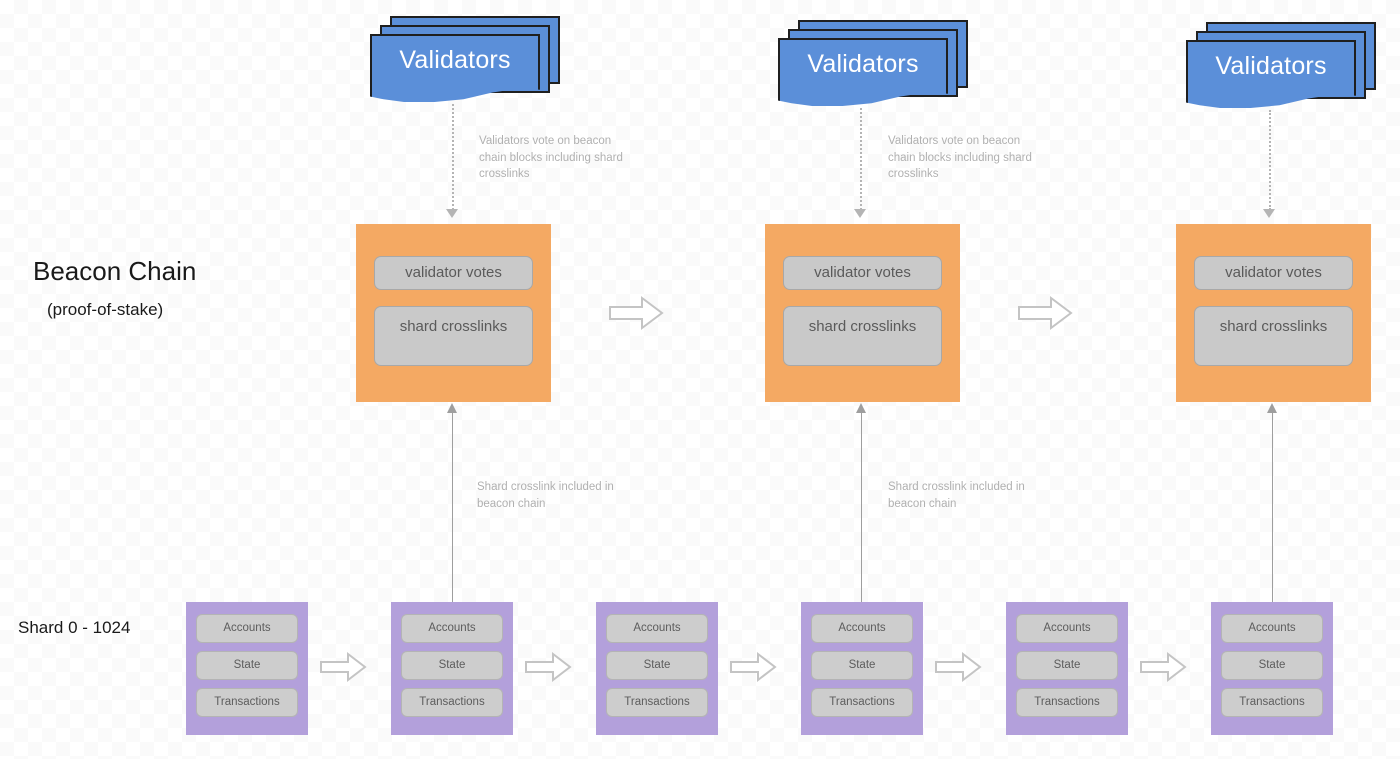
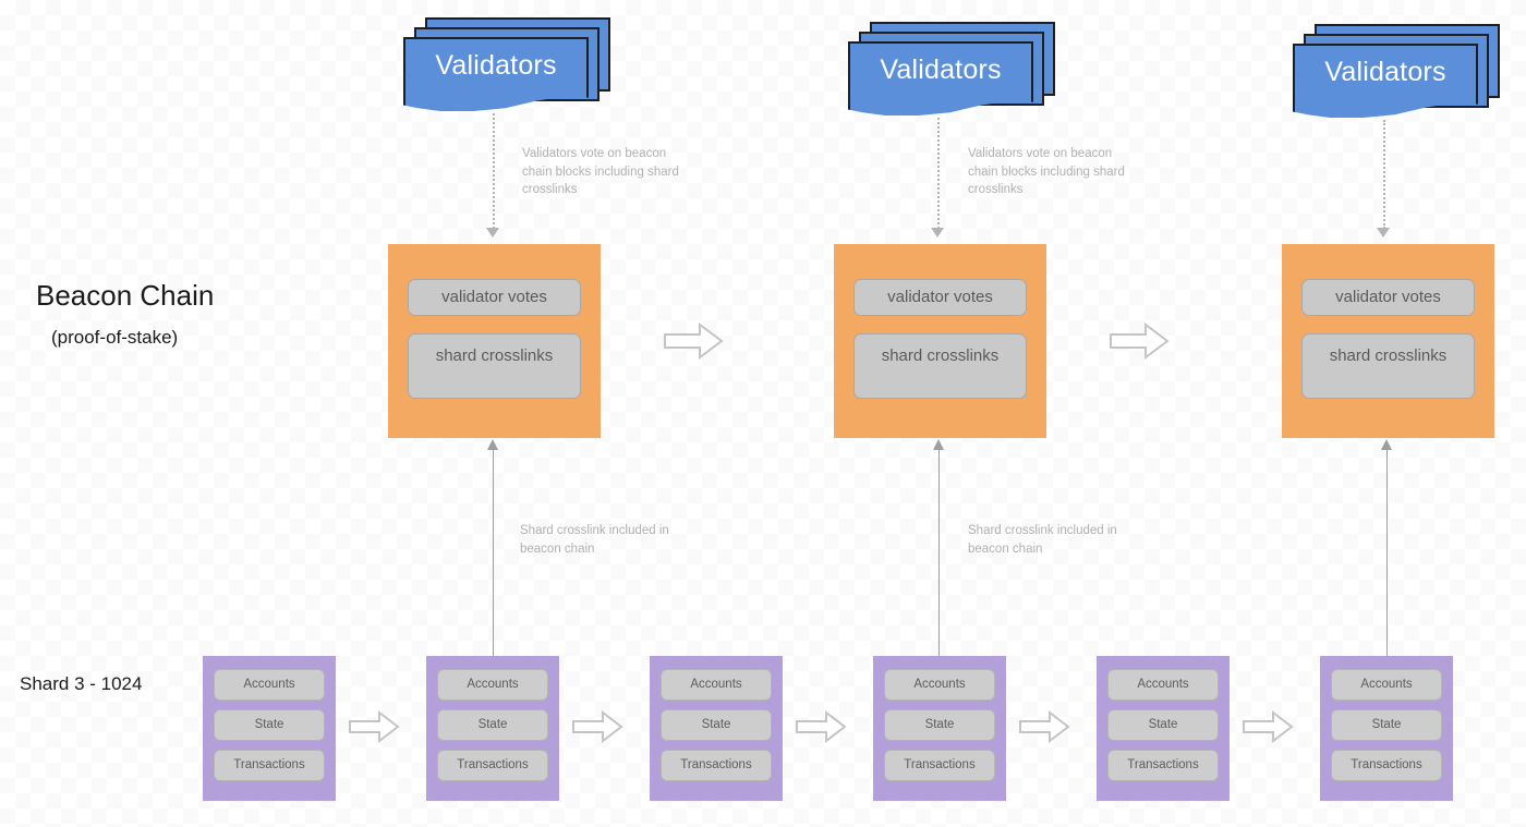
  Beacon Chain
  (proof-of-stake)
- Shard 0 - 1024
+ Shard 3 - 1024
  Validators
  Validators
  Validators
  Validators vote on beacon chain blocks including shard crosslinks
  Validators vote on beacon chain blocks including shard crosslinks
  Shard crosslink included in beacon chain
  Shard crosslink included in beacon chain
  validator votes
  shard crosslinks
  validator votes
  shard crosslinks
  validator votes
  shard crosslinks
  Accounts
  State
  Transactions
  Accounts
  State
  Transactions
  Accounts
  State
  Transactions
  Accounts
  State
  Transactions
  Accounts
  State
  Transactions
  Accounts
  State
  Transactions
